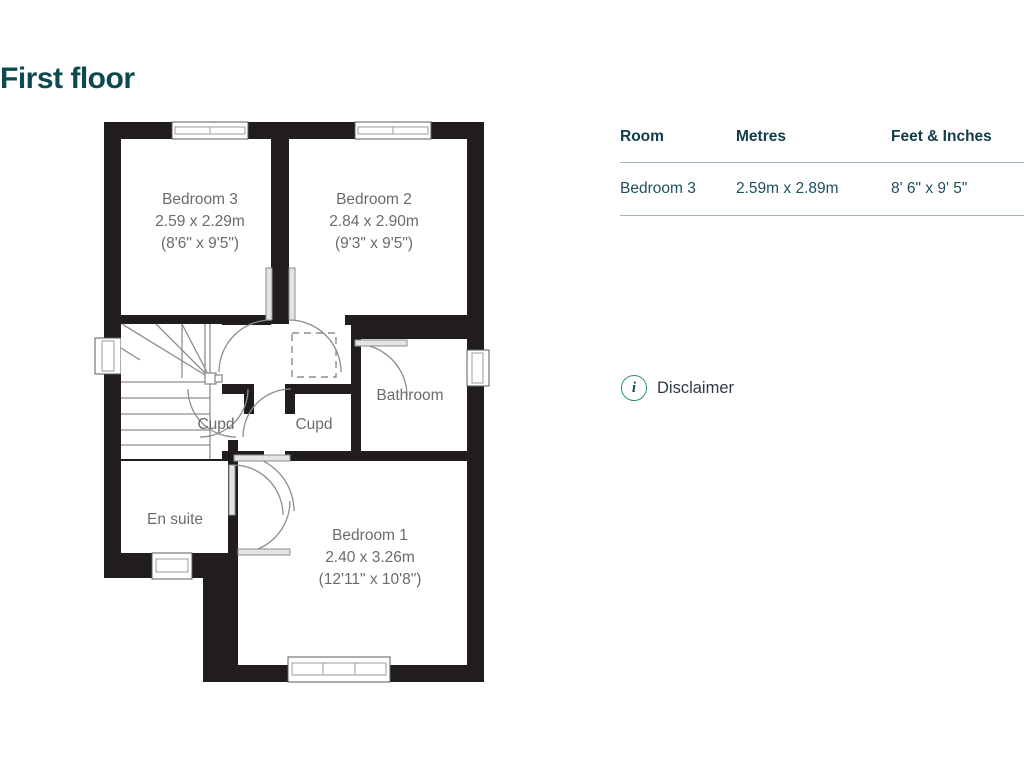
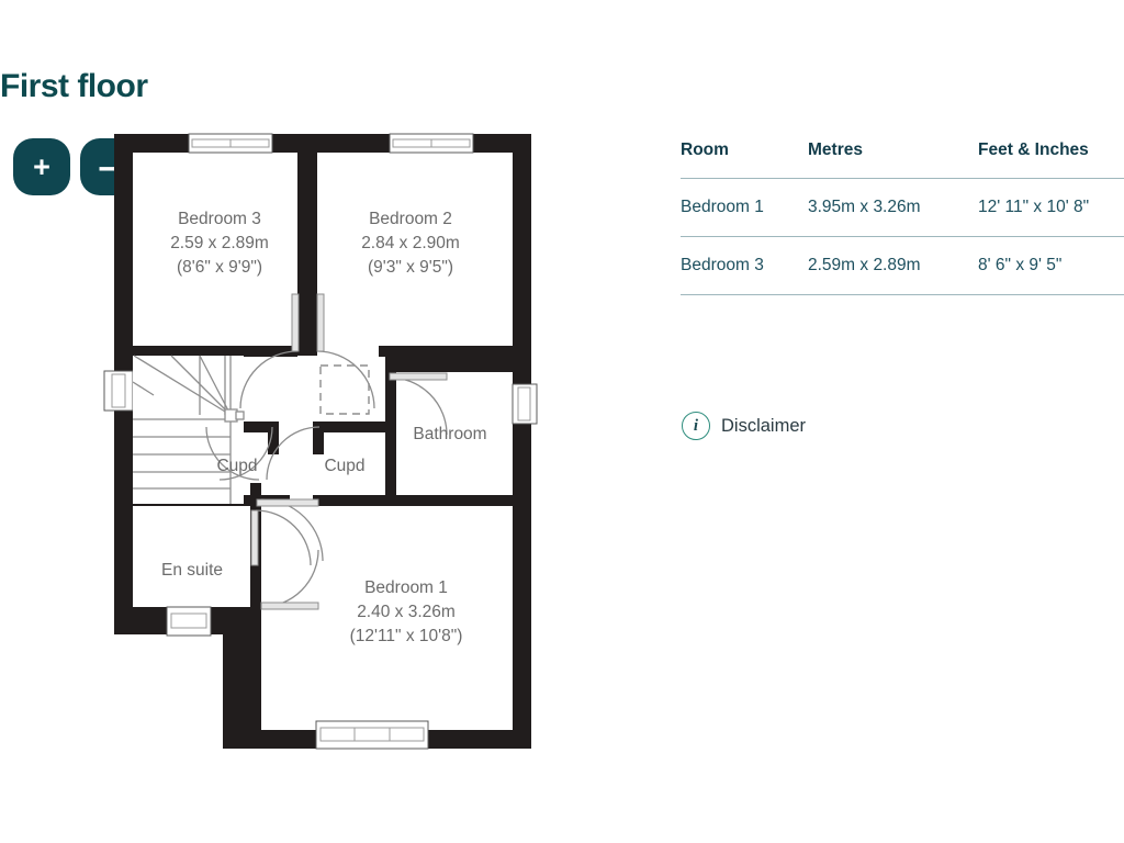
  First floor
+ +
+ –
  Bedroom 3
- 2.59 x 2.29m
+ 2.59 x 2.89m
- (8'6" x 9'5")
+ (8'6" x 9'9")
  Bedroom 2
  2.84 x 2.90m
  (9'3" x 9'5")
  Bedroom 1
  2.40 x 3.26m
  (12'11" x 10'8")
  Bathroom
  Cupd
  Cupd
  En suite
  Room	Metres	Feet & Inches
+ Bedroom 1	3.95m x 3.26m	12' 11" x 10' 8"
  Bedroom 3	2.59m x 2.89m	8' 6" x 9' 5"
  i
  Disclaimer
